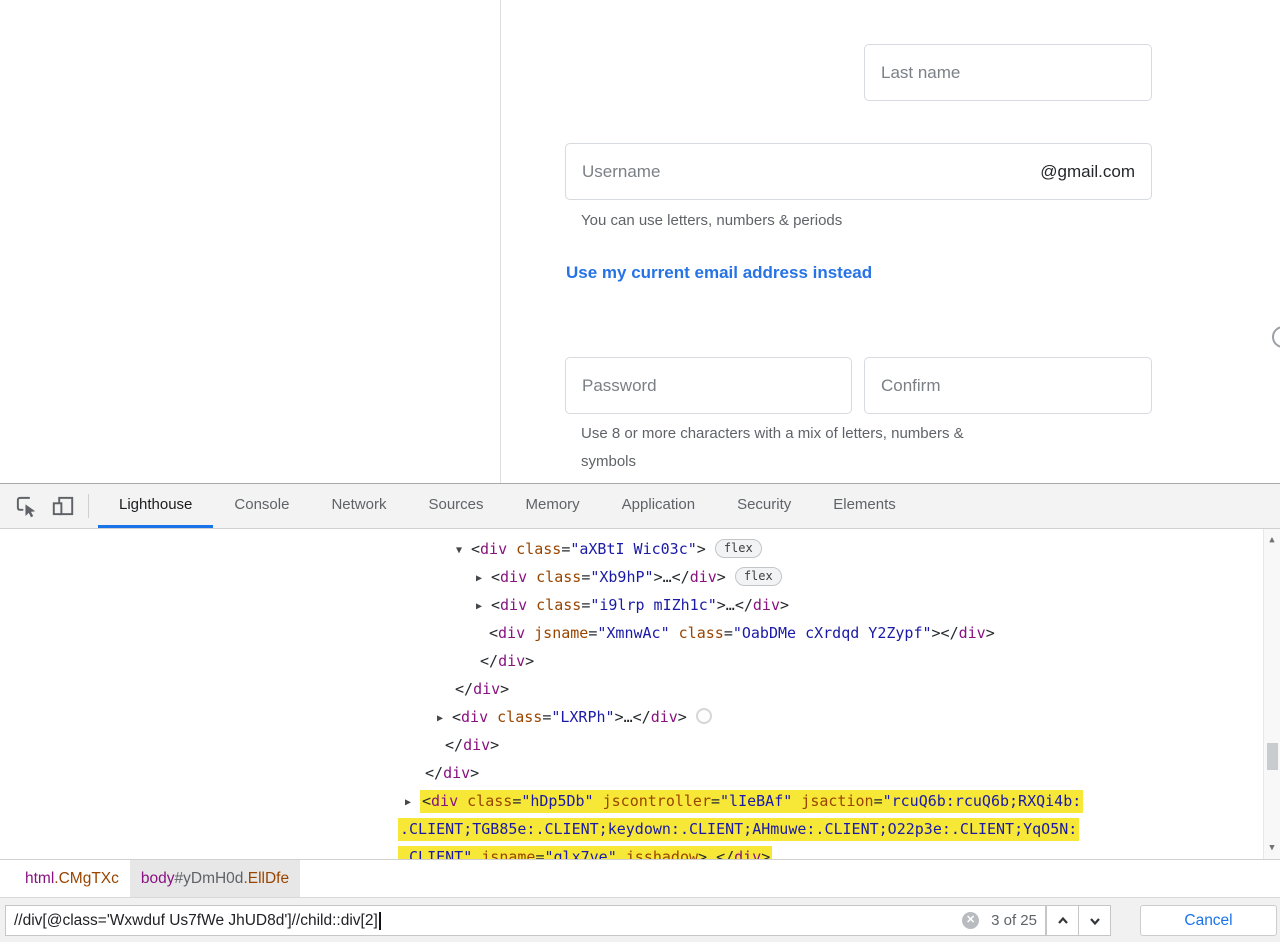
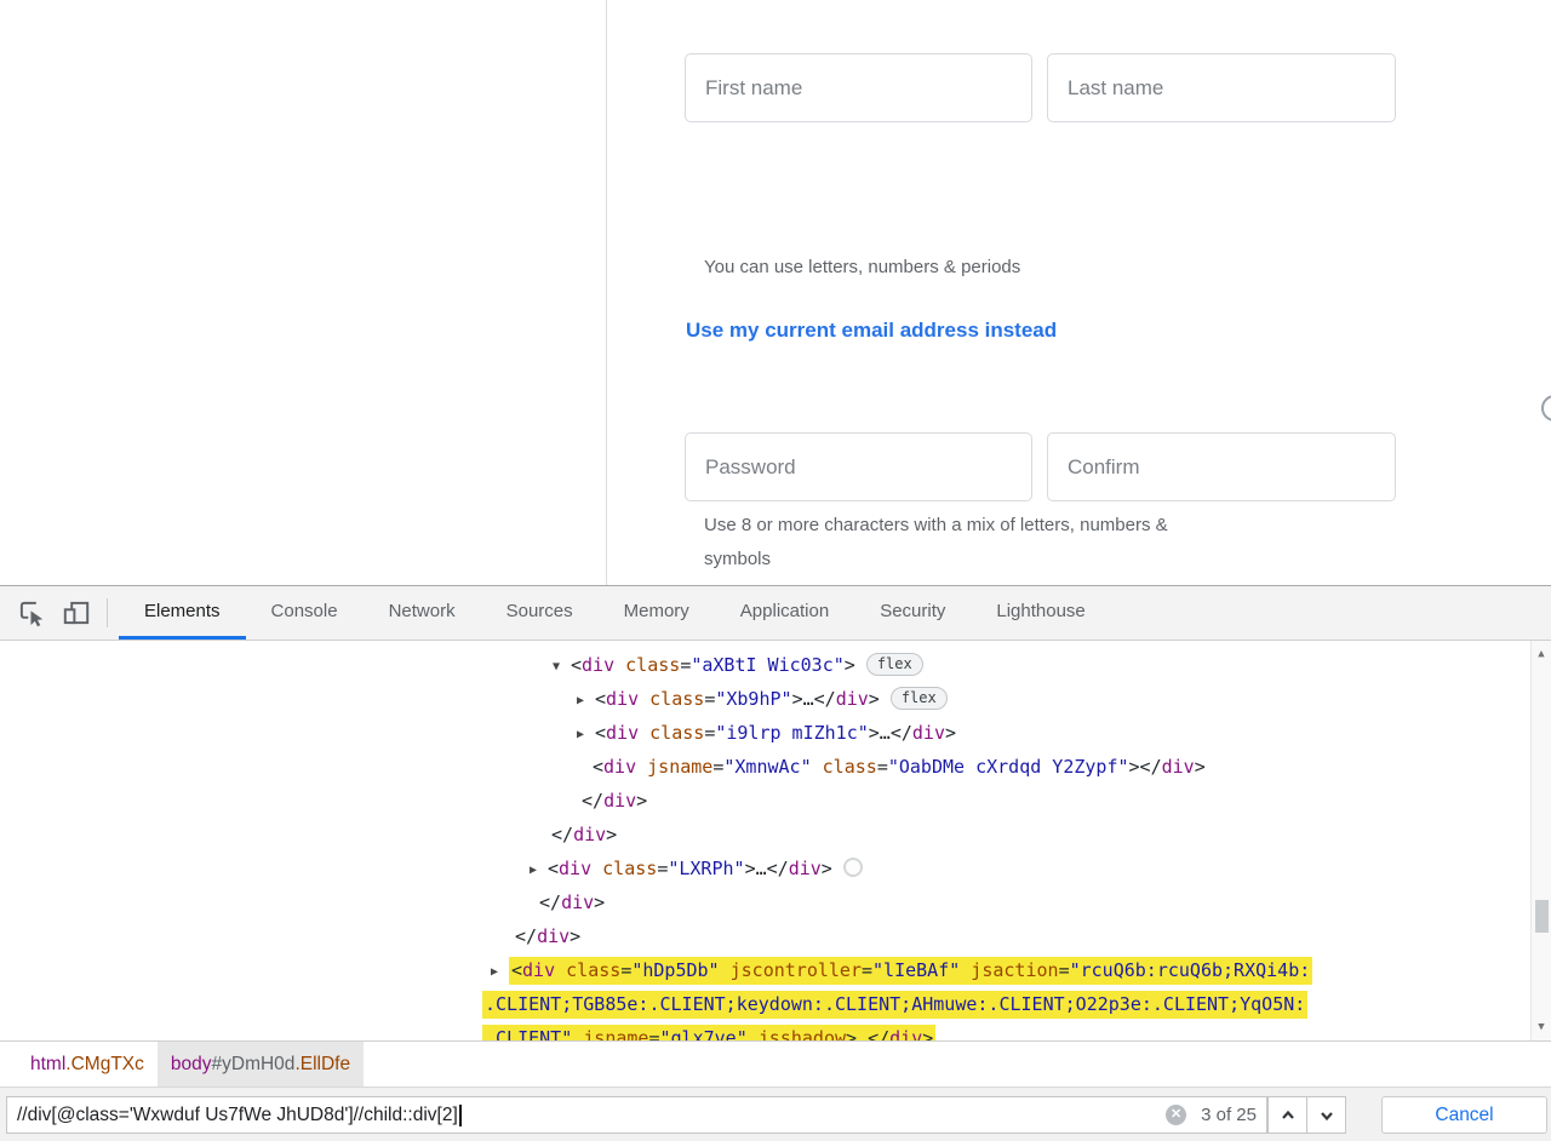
+ First name
  Last name
- Username
- @gmail.com
  You can use letters, numbers & periods
  Use my current email address instead
  Password
  Confirm
  Use 8 or more characters with a mix of letters, numbers &
  symbols
- Lighthouse
+ Elements
  Console
  Network
  Sources
  Memory
  Application
  Security
- Elements
+ Lighthouse
  ▼ <div class="aXBtI Wic03c"> flex
  ▶ <div class="Xb9hP">…</div> flex
  ▶ <div class="i9lrp mIZh1c">…</div>
  <div jsname="XmnwAc" class="OabDMe cXrdqd Y2Zypf"></div>
  </div>
  </div>
  ▶ <div class="LXRPh">…</div>
  </div>
  </div>
  ▶ <div class="hDp5Db" jscontroller="lIeBAf" jsaction="rcuQ6b:rcuQ6b;RXQi4b:
  .CLIENT;TGB85e:.CLIENT;keydown:.CLIENT;AHmuwe:.CLIENT;O22p3e:.CLIENT;YqO5N:
  .CLIENT" jsname="qlx7ve" jsshadow>…</div>
  ▲
  ▼
  html
  .CMgTXc
  body
  #yDmH0d
  .EllDfe
  //div[@class='Wxwduf Us7fWe JhUD8d']//child::div[2]
  ✕
  3 of 25
  Cancel
